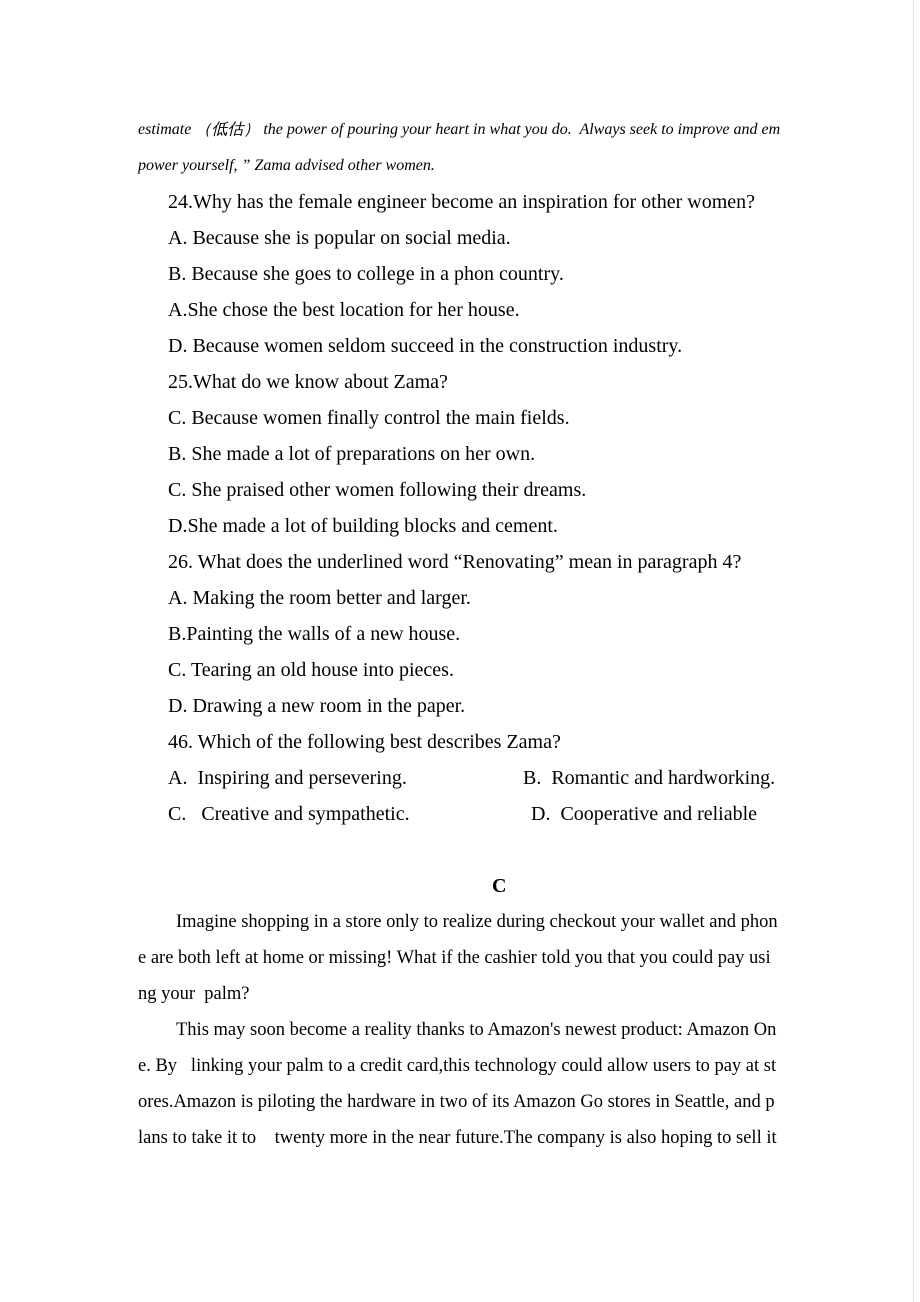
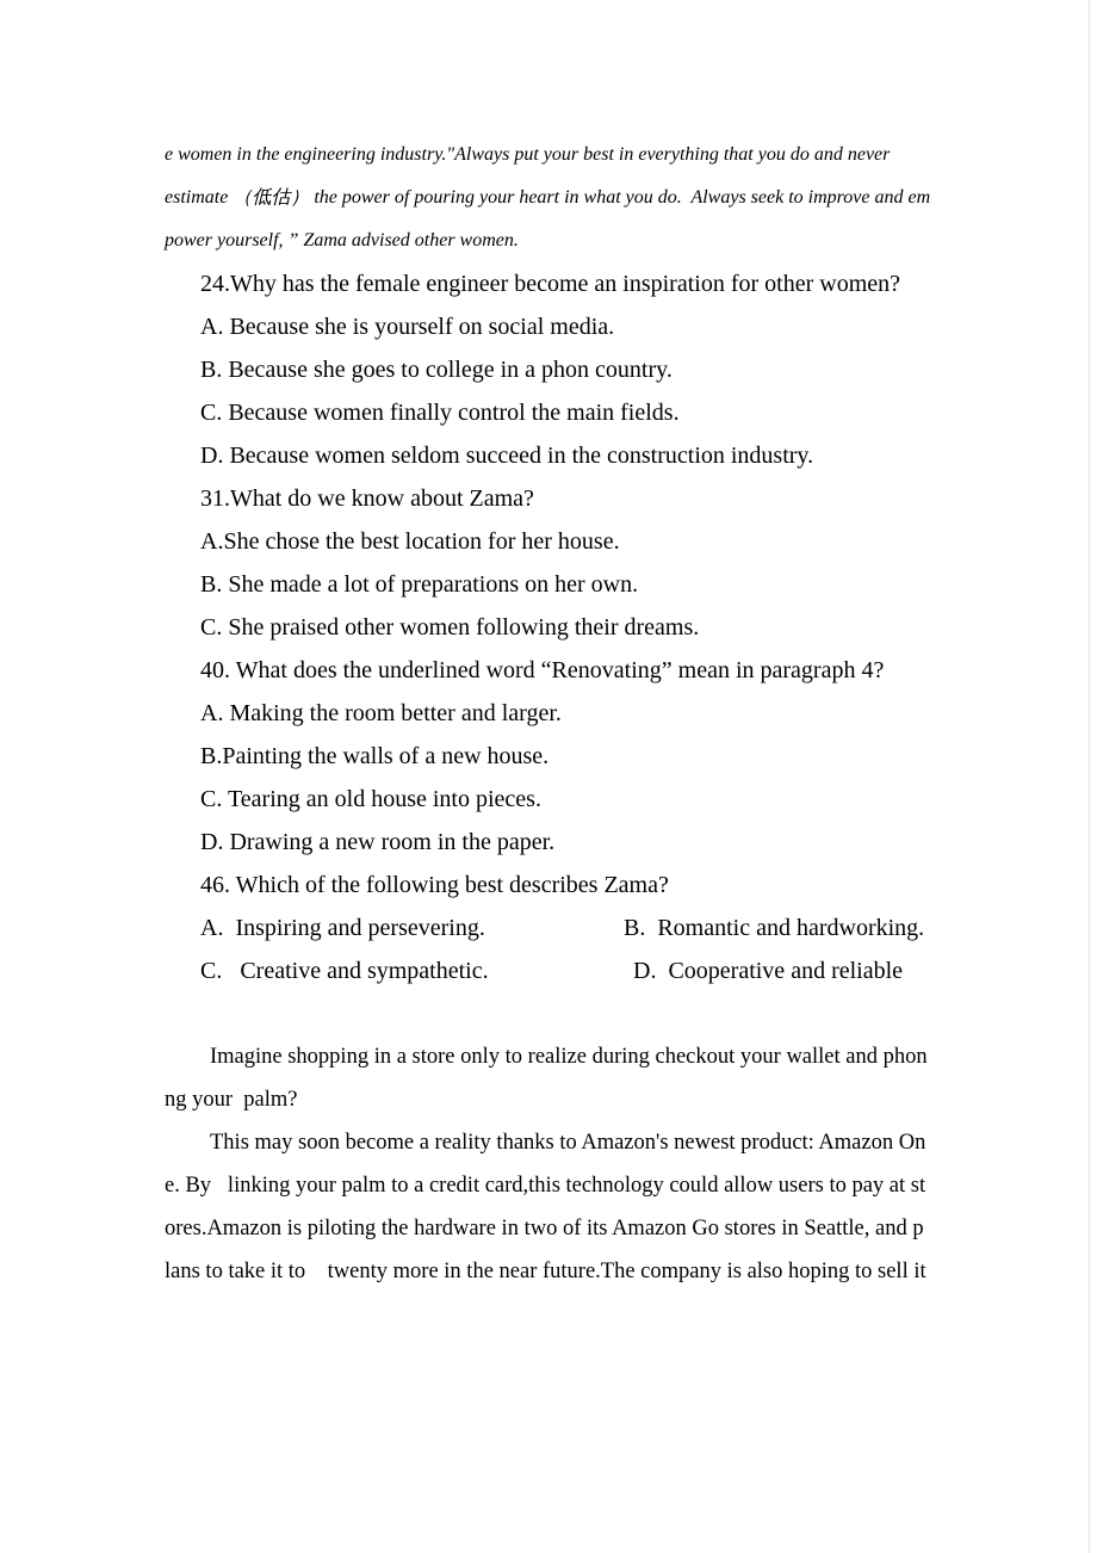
+ e women in the engineering industry."Always put your best in everything that you do and never
  estimate （低估） the power of pouring your heart in what you do. Always seek to improve and em
  power yourself, ” Zama advised other women.
  24.Why has the female engineer become an inspiration for other women?
- A. Because she is popular on social media.
+ A. Because she is yourself on social media.
  B. Because she goes to college in a phon country.
- A.She chose the best location for her house.
+ C. Because women finally control the main fields.
  D. Because women seldom succeed in the construction industry.
- 25.What do we know about Zama?
+ 31.What do we know about Zama?
- C. Because women finally control the main fields.
+ A.She chose the best location for her house.
  B. She made a lot of preparations on her own.
  C. She praised other women following their dreams.
- D.She made a lot of building blocks and cement.
- 26. What does the underlined word “Renovating” mean in paragraph 4?
+ 40. What does the underlined word “Renovating” mean in paragraph 4?
  A. Making the room better and larger.
  B.Painting the walls of a new house.
  C. Tearing an old house into pieces.
  D. Drawing a new room in the paper.
  46. Which of the following best describes Zama?
  A. Inspiring and persevering.
  B. Romantic and hardworking.
  C. Creative and sympathetic.
  D. Cooperative and reliable
- C
  Imagine shopping in a store only to realize during checkout your wallet and phon
- e are both left at home or missing! What if the cashier told you that you could pay usi
  ng your palm?
  This may soon become a reality thanks to Amazon's newest product: Amazon On
  e. By linking your palm to a credit card,this technology could allow users to pay at st
  ores.Amazon is piloting the hardware in two of its Amazon Go stores in Seattle, and p
  lans to take it to twenty more in the near future.The company is also hoping to sell it
